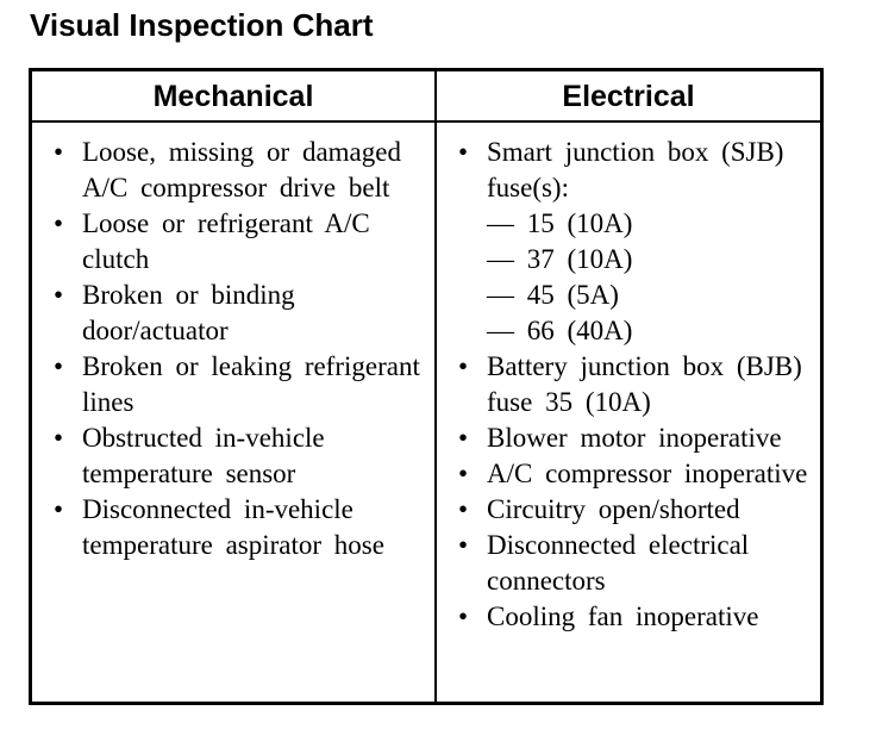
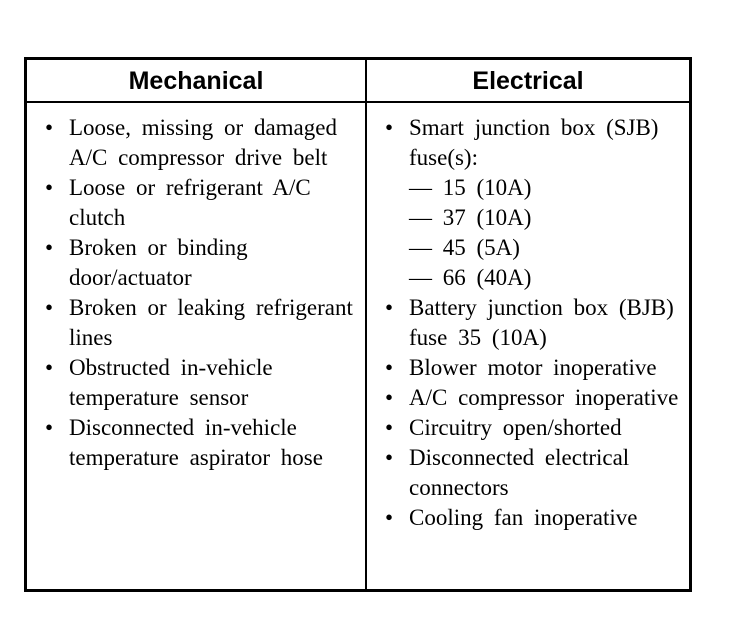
- Visual Inspection Chart
  Mechanical	Electrical
  Loose, missing or damaged A/C compressor drive belt Loose or refrigerant A/C clutch Broken or binding door/actuator Broken or leaking refrigerant lines Obstructed in-vehicle temperature sensor Disconnected in-vehicle temperature aspirator hose	Smart junction box (SJB) fuse(s): — 15 (10A) — 37 (10A) — 45 (5A) — 66 (40A) Battery junction box (BJB) fuse 35 (10A) Blower motor inoperative A/C compressor inoperative Circuitry open/shorted Disconnected electrical connectors Cooling fan inoperative
